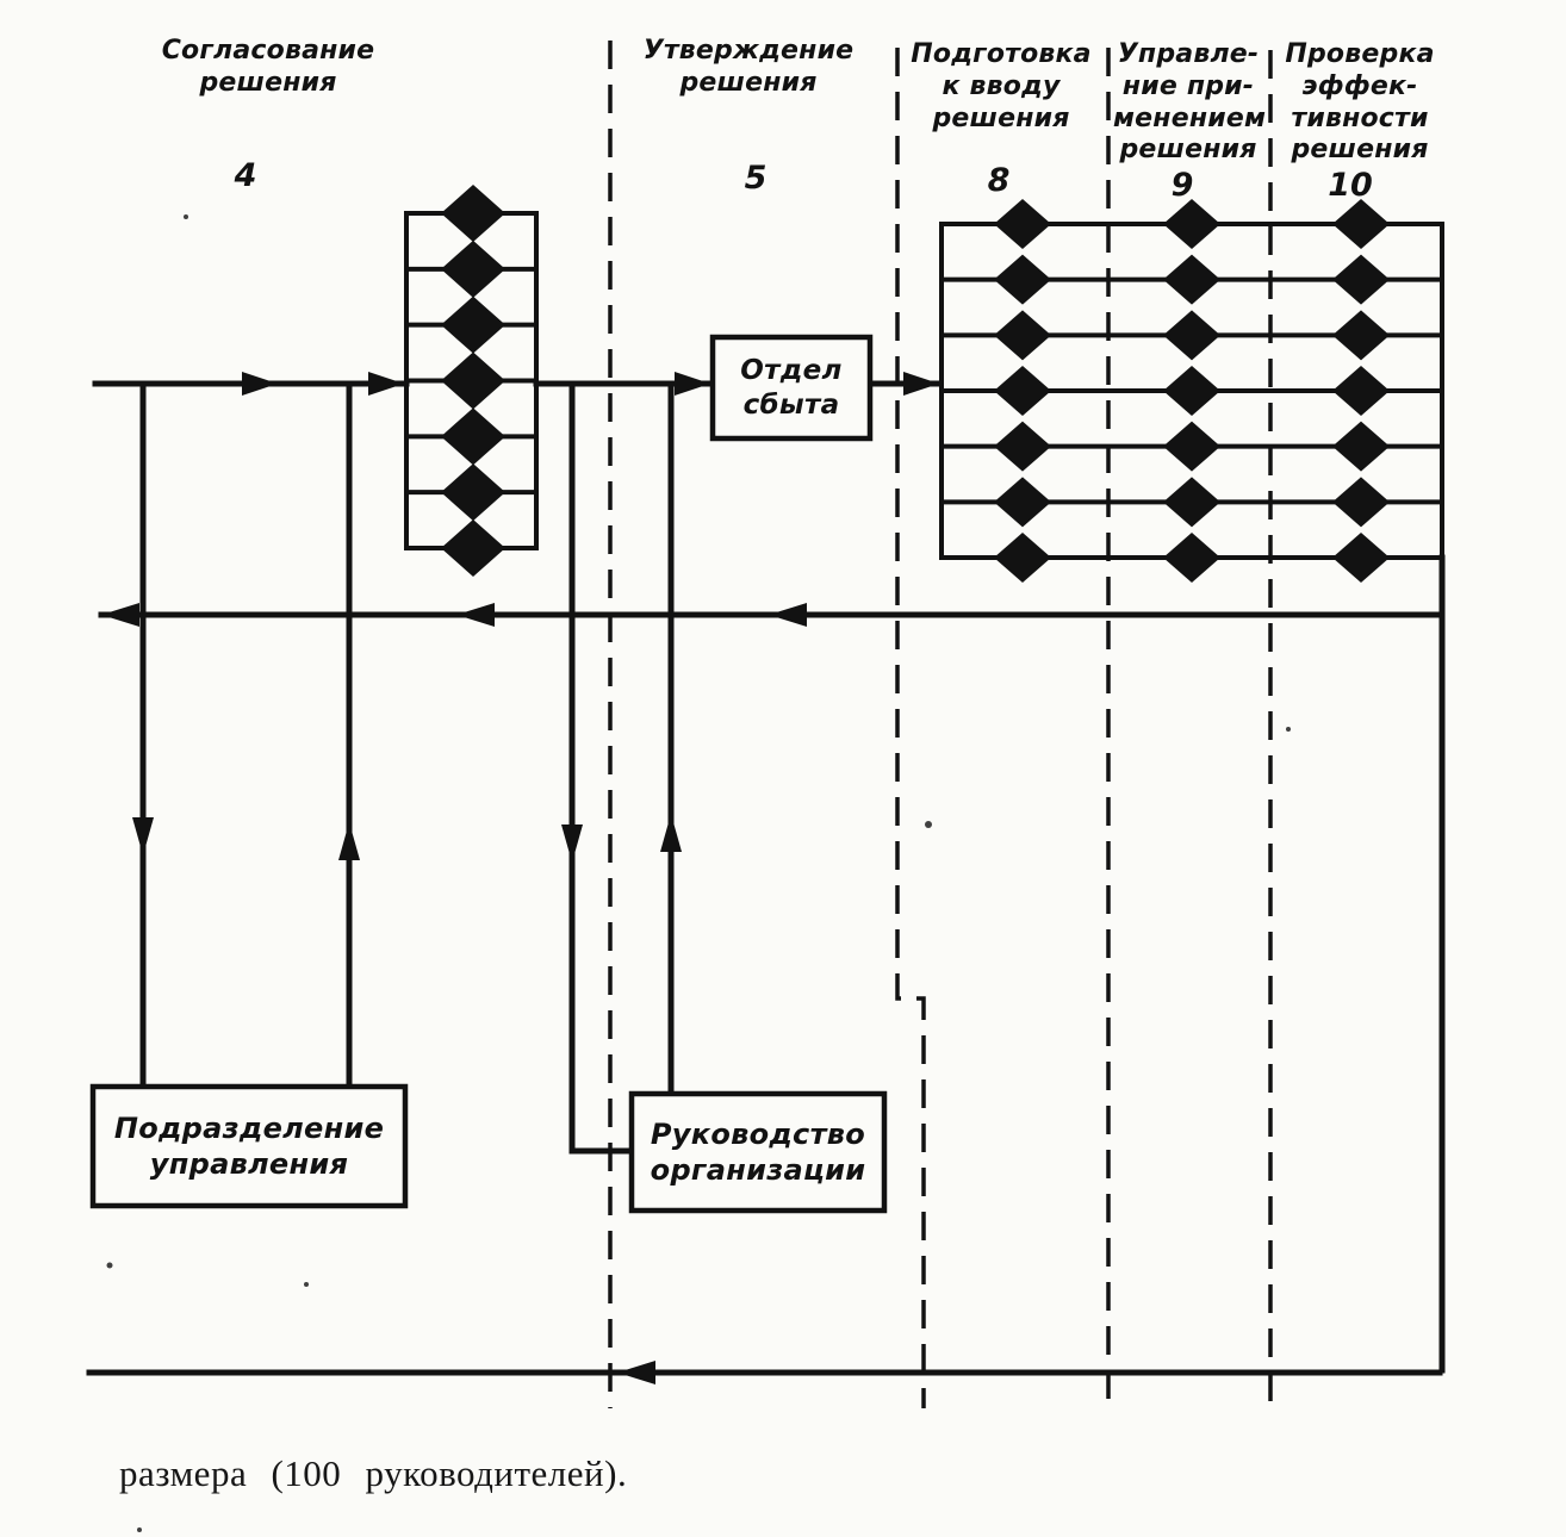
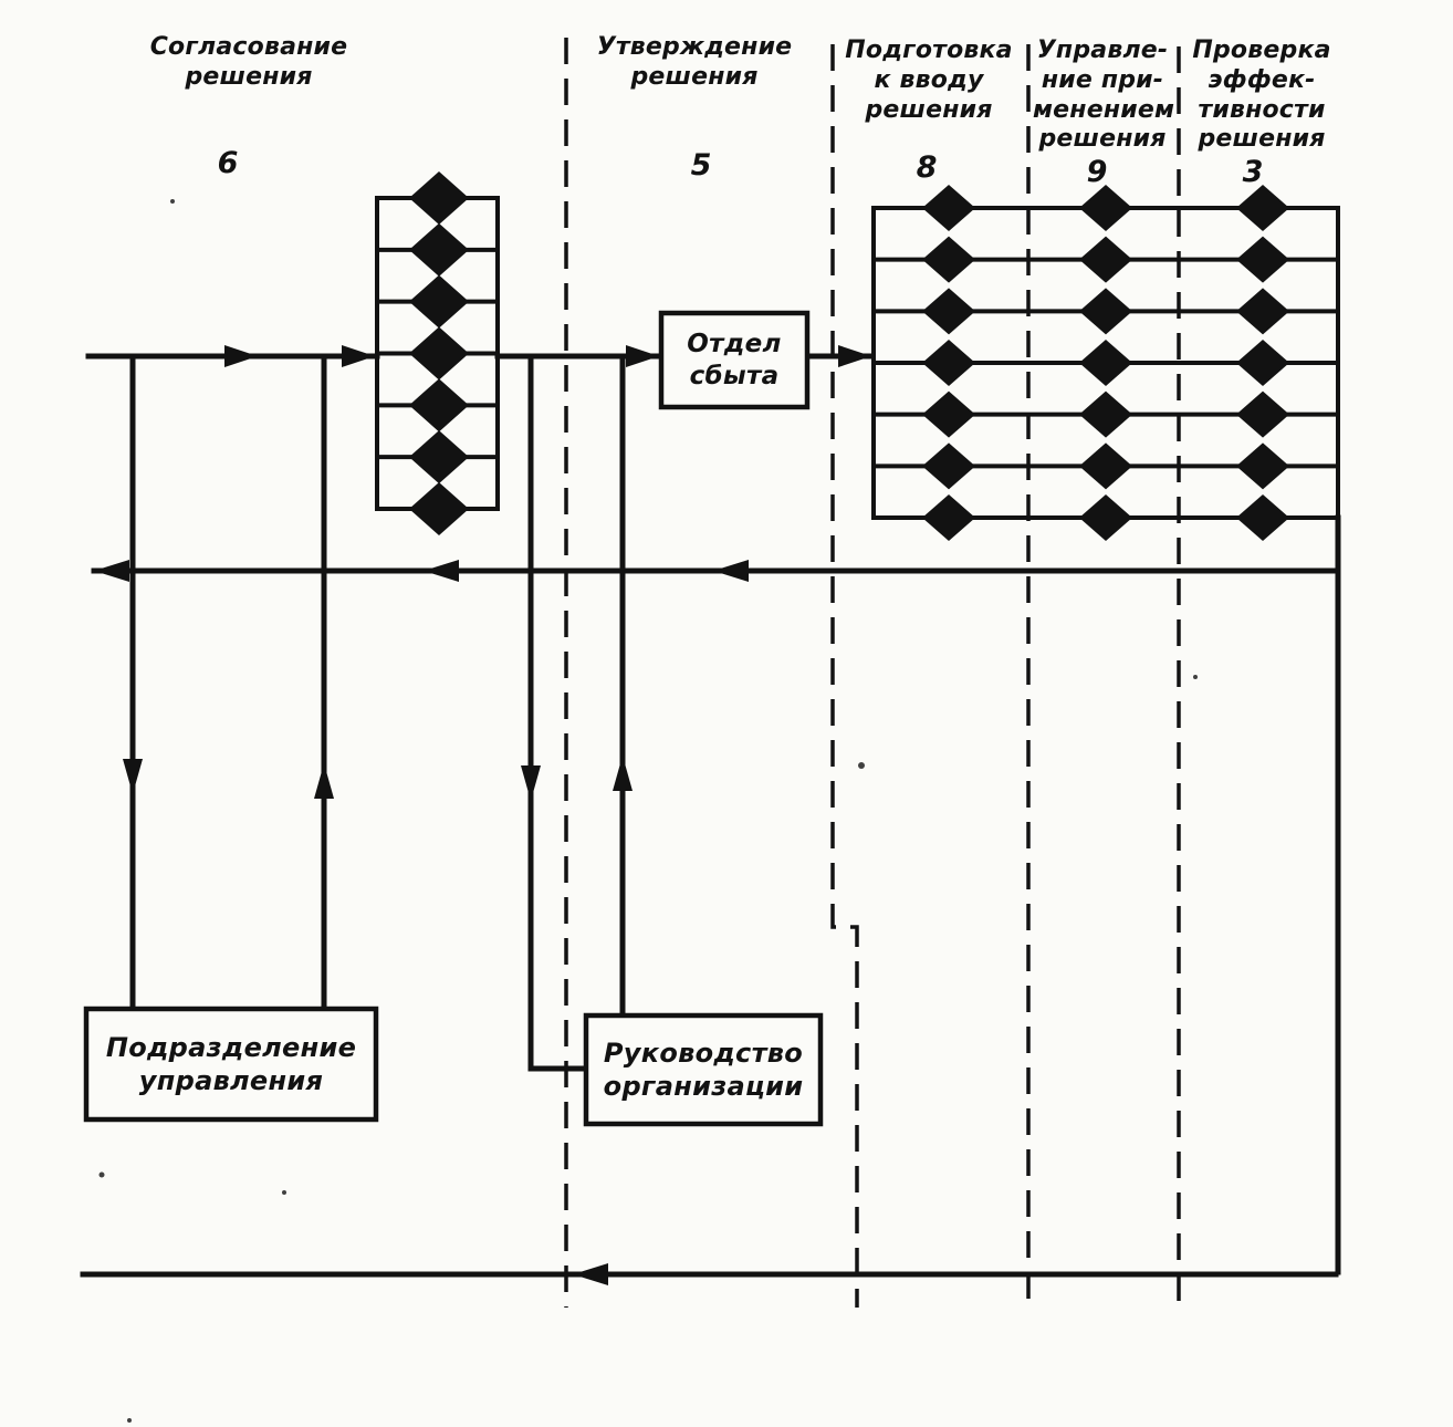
  Согласование
  решения
  Утверждение
  решения
  Подготовка
  к вводу
  решения
  Управле-
  ние при-
  менением
  решения
  Проверка
  эффек-
  тивности
  решения
- 4
+ 6
  5
  8
  9
- 10
+ 3
  Отдел
  сбыта
  Подразделение
  управления
  Руководство
  организации
- размера (100 руководителей).
